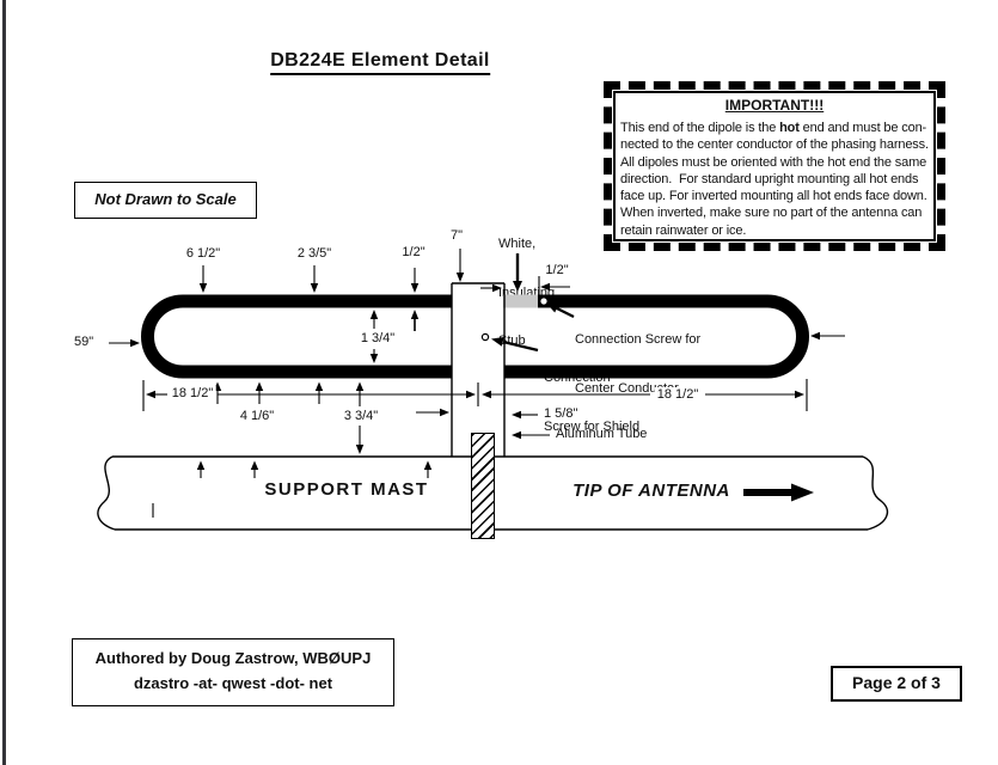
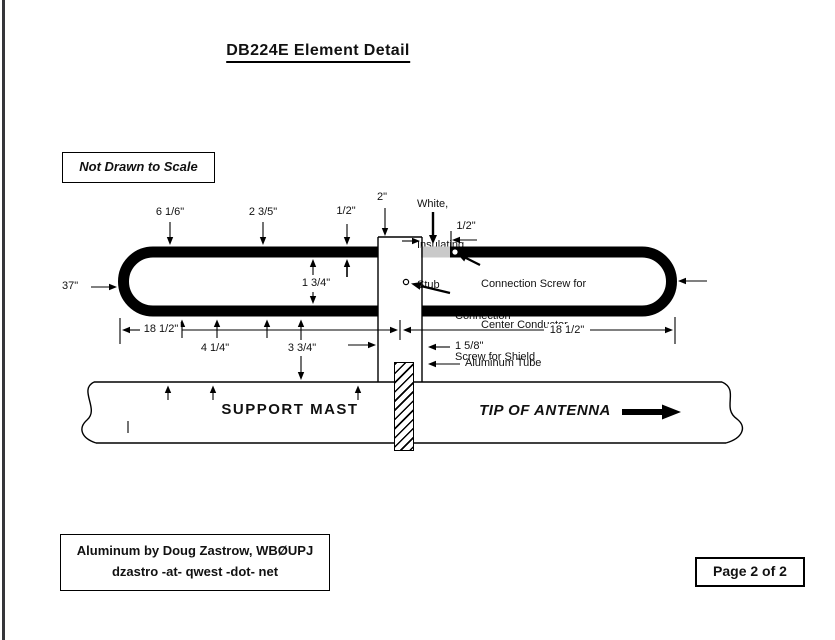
  DB224E Element Detail
- IMPORTANT!!!
- This end of the dipole is the hot end and must be con-
- nected to the center conductor of the phasing harness.
- All dipoles must be oriented with the hot end the same
- direction. For standard upright mounting all hot ends
- face up. For inverted mounting all hot ends face down.
- When inverted, make sure no part of the antenna can
- retain rainwater or ice.
  Not Drawn to Scale
- 6 1/2"
+ 6 1/6"
  2 3/5"
  1/2"
- 7"
+ 2"
  1/2"
- 59"
+ 37"
  1 3/4"
  18 1/2"
  18 1/2"
- 4 1/6"
+ 4 1/4"
  3 3/4"
  1 5/8"
  White,
  Insulatng
  tub
  Connection Screw for
  Center Condu
  Screw for Shield
  Aluminum Tube
  SUPPORT MAST
  TIP OF ANTENNA
- Authored by Doug Zastrow, WBØUPJ
+ Aluminum by Doug Zastrow, WBØUPJ
  dzastro -at- qwest -dot- net
- Page 2 of 3
+ Page 2 of 2
